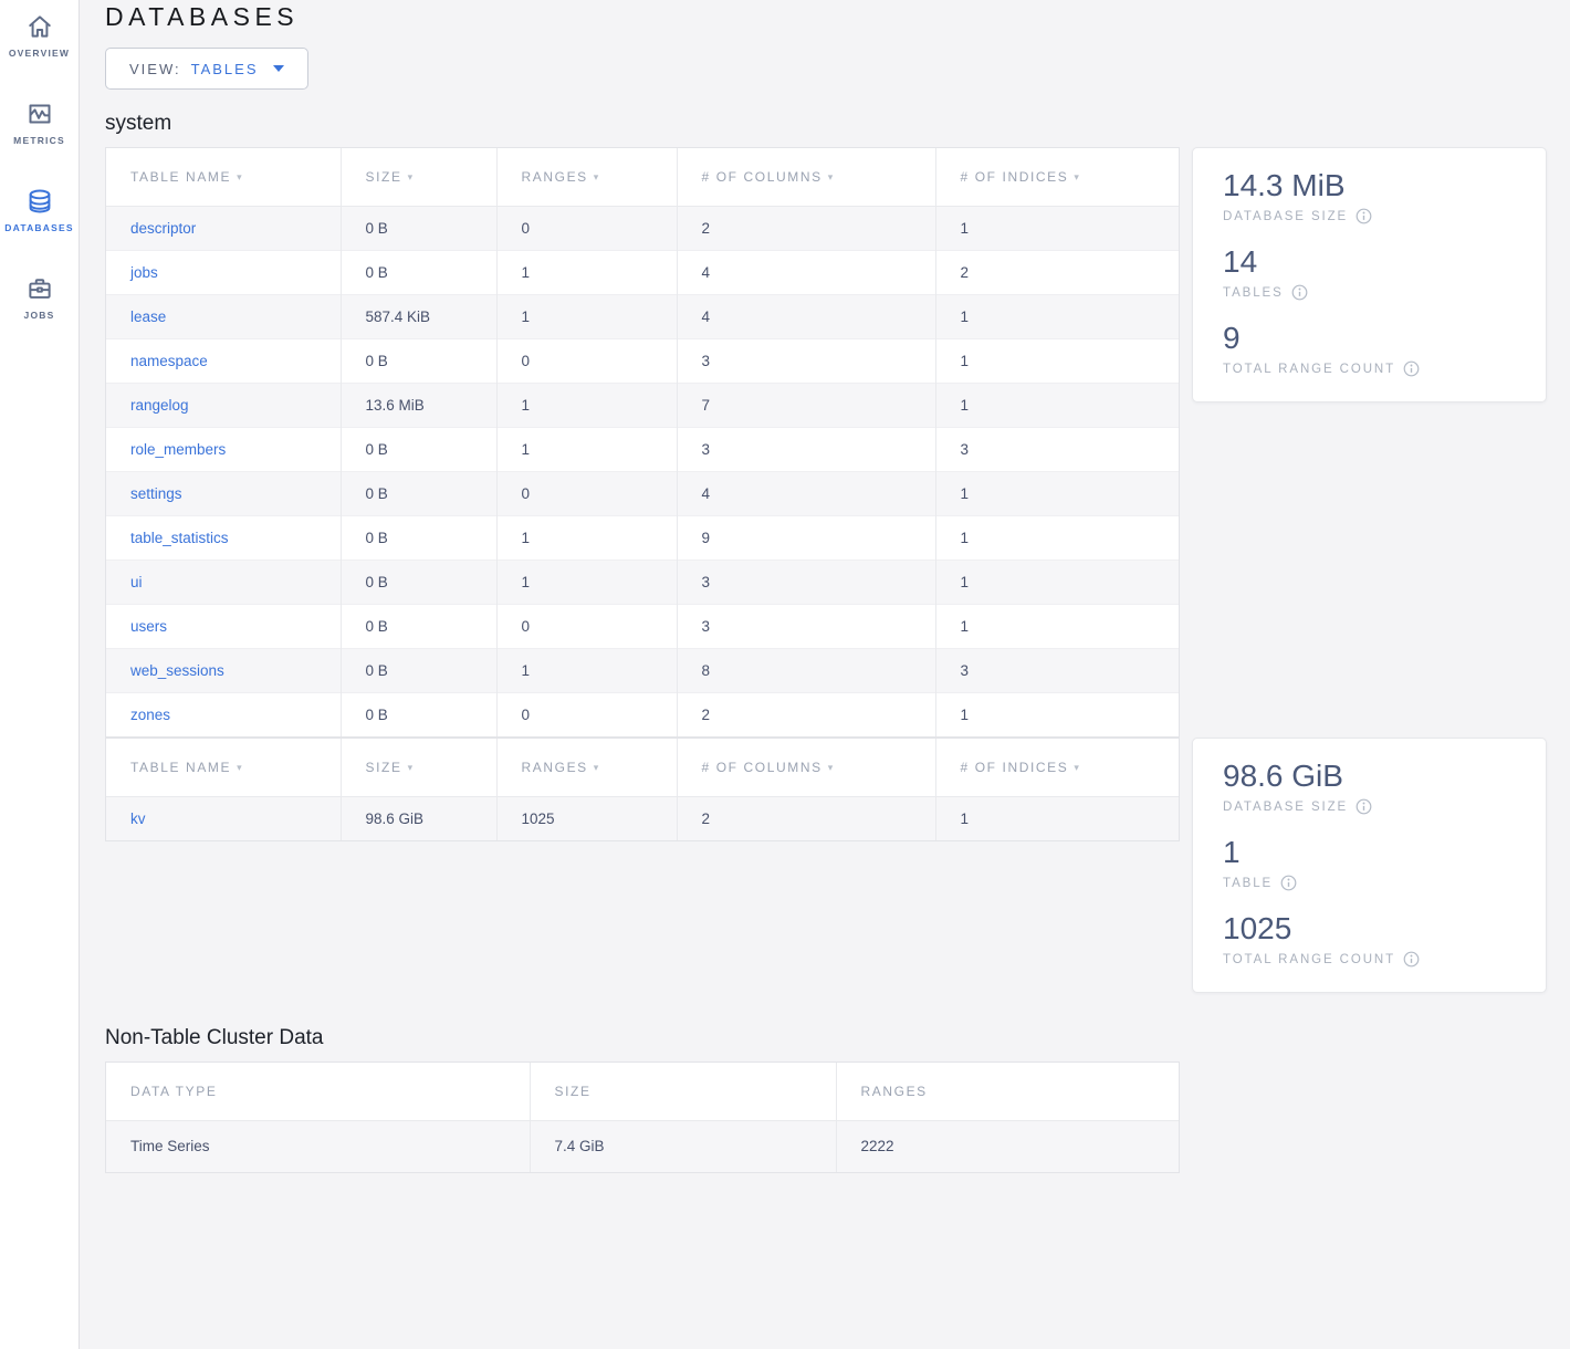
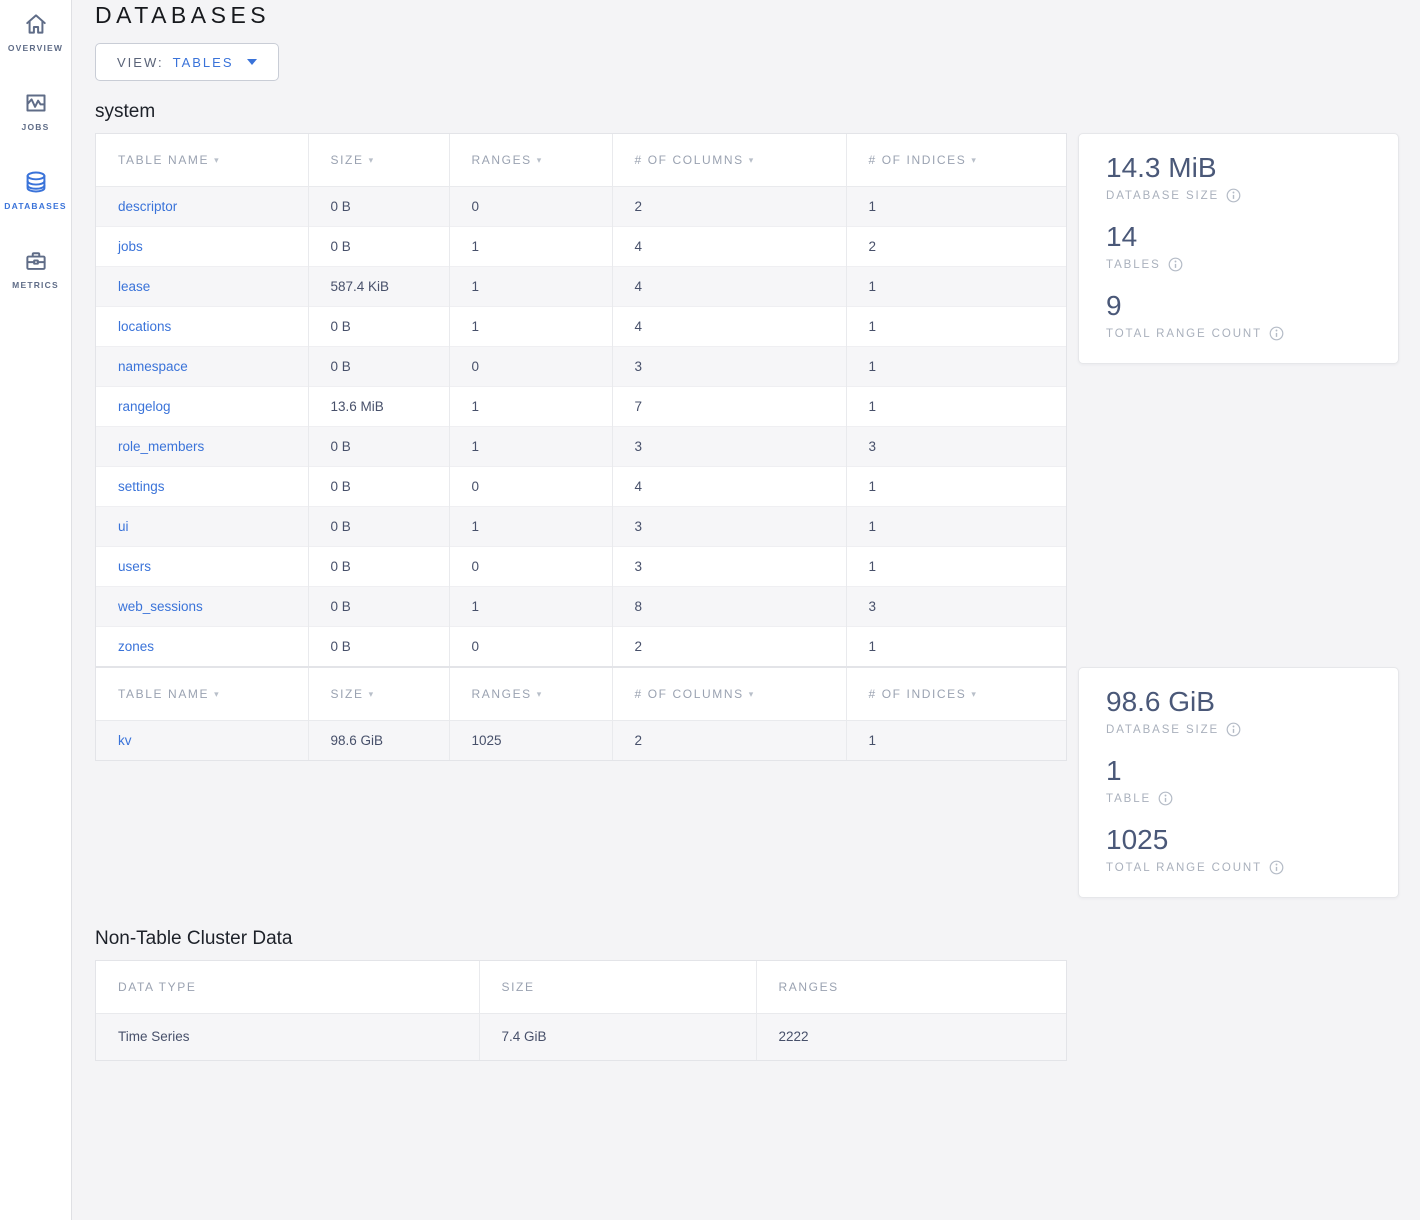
  OVERVIEW
- METRICS
+ JOBS
  DATABASES
- JOBS
+ METRICS
  DATABASES
  VIEW:
  TABLES
  system
  TABLE NAME ▾	SIZE ▾	RANGES ▾	# OF COLUMNS ▾	# OF INDICES ▾
  descriptor	0 B	0	2	1
  jobs	0 B	1	4	2
  lease	587.4 KiB	1	4	1
+ locations	0 B	1	4	1
  namespace	0 B	0	3	1
  rangelog	13.6 MiB	1	7	1
  role_members	0 B	1	3	3
  settings	0 B	0	4	1
- table_statistics	0 B	1	9	1
  ui	0 B	1	3	1
  users	0 B	0	3	1
  web_sessions	0 B	1	8	3
  zones	0 B	0	2	1
  14.3 MiB
  DATABASE SIZE
  14
  TABLES
  9
  TOTAL RANGE COUNT
  TABLE NAME ▾	SIZE ▾	RANGES ▾	# OF COLUMNS ▾	# OF INDICES ▾
  kv	98.6 GiB	1025	2	1
  98.6 GiB
  DATABASE SIZE
  1
  TABLE
  1025
  TOTAL RANGE COUNT
  Non-Table Cluster Data
  DATA TYPE	SIZE	RANGES
  Time Series	7.4 GiB	2222
